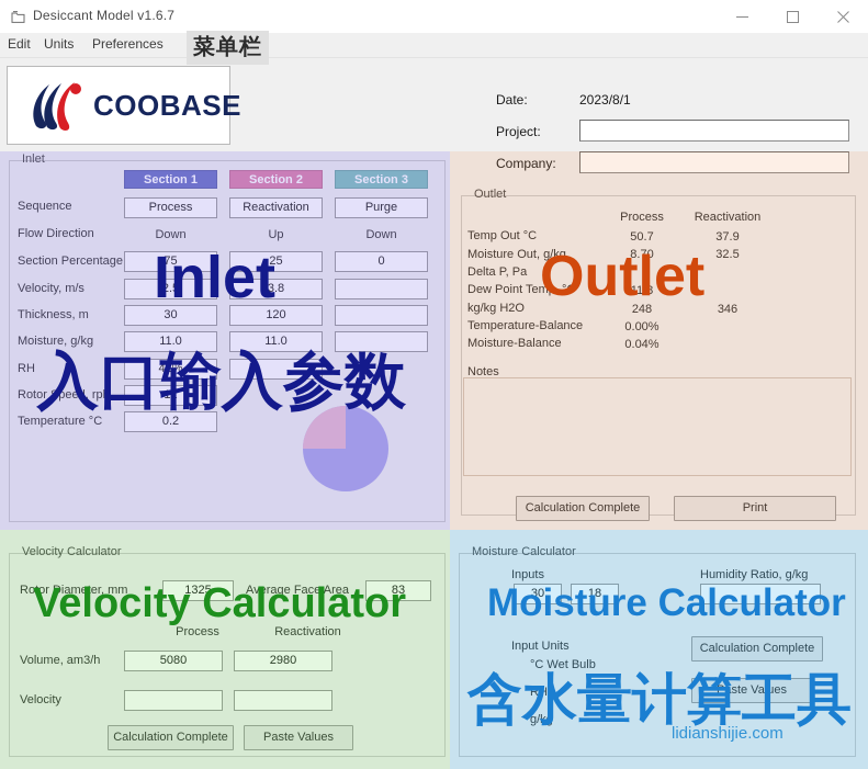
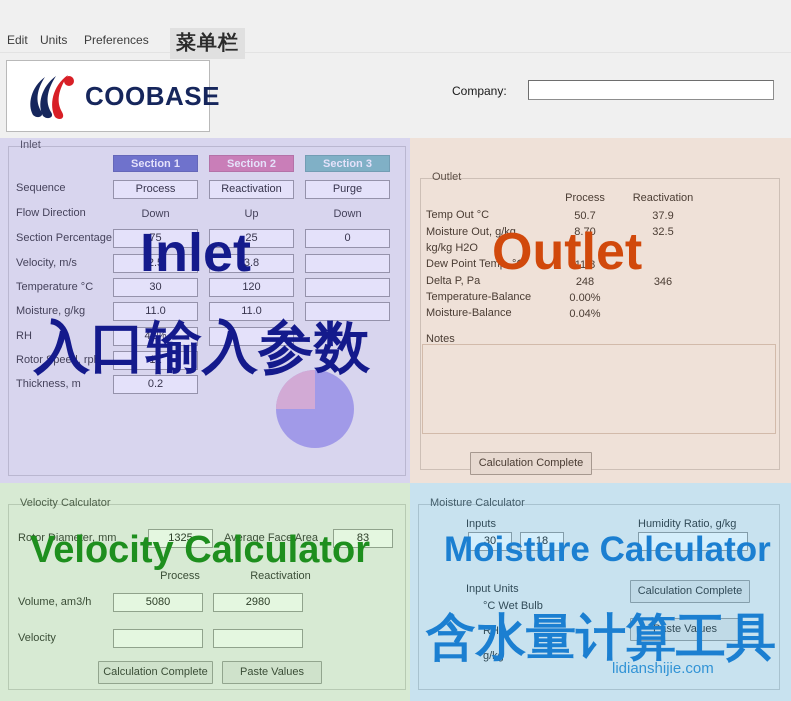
- Desiccant Model v1.6.7
  Edit
  Units
  Preferences
  菜单栏
  COOBASE
- Date:
- 2023/8/1
- Project:
  Company:
  Inlet
  Section 1
  Section 2
  Section 3
  Sequence
  Flow Direction
  Section Percentage
  Velocity, m/s
- Thickness, m
+ Temperature °C
  Moisture, g/kg
  RH
  Rotor Speed, rph
- Temperature °C
+ Thickness, m
  Process
  Reactivation
  Purge
  Down
  Up
  Down
  75
  25
  0
  2.5
  3.8
  30
  120
  11.0
  11.0
  42%
  12
  0.2
  Outlet
  Process
  Reactivation
  Temp Out °C
  Moisture Out, g/kg
- Delta P, Pa
+ kg/kg H2O
  Dew Point Temp, °C
- kg/kg H2O
+ Delta P, Pa
  Temperature-Balance
  Moisture-Balance
  50.7
  37.9
  8.70
  32.5
  11.8
  248
  346
  0.00%
  0.04%
  Notes
  Calculation Complete
- Print
  Velocity Calculator
  Rotor Diameter, mm
  1325
  Average Face Area
  83
  Process
  Reactivation
  Volume, am3/h
  5080
  2980
  Velocity
  Calculation Complete
  Paste Values
  Moisture Calculator
  Inputs
  30
  18
  Humidity Ratio, g/kg
  Input Units
  °C Wet Bulb
  RH
  g/kg
  Calculation Complete
  Paste Values
  Inlet
  入口输入参数
  Outlet
  Velocity Calculator
  Moisture Calculator
  含水量计算工具
  lidianshijie.com
